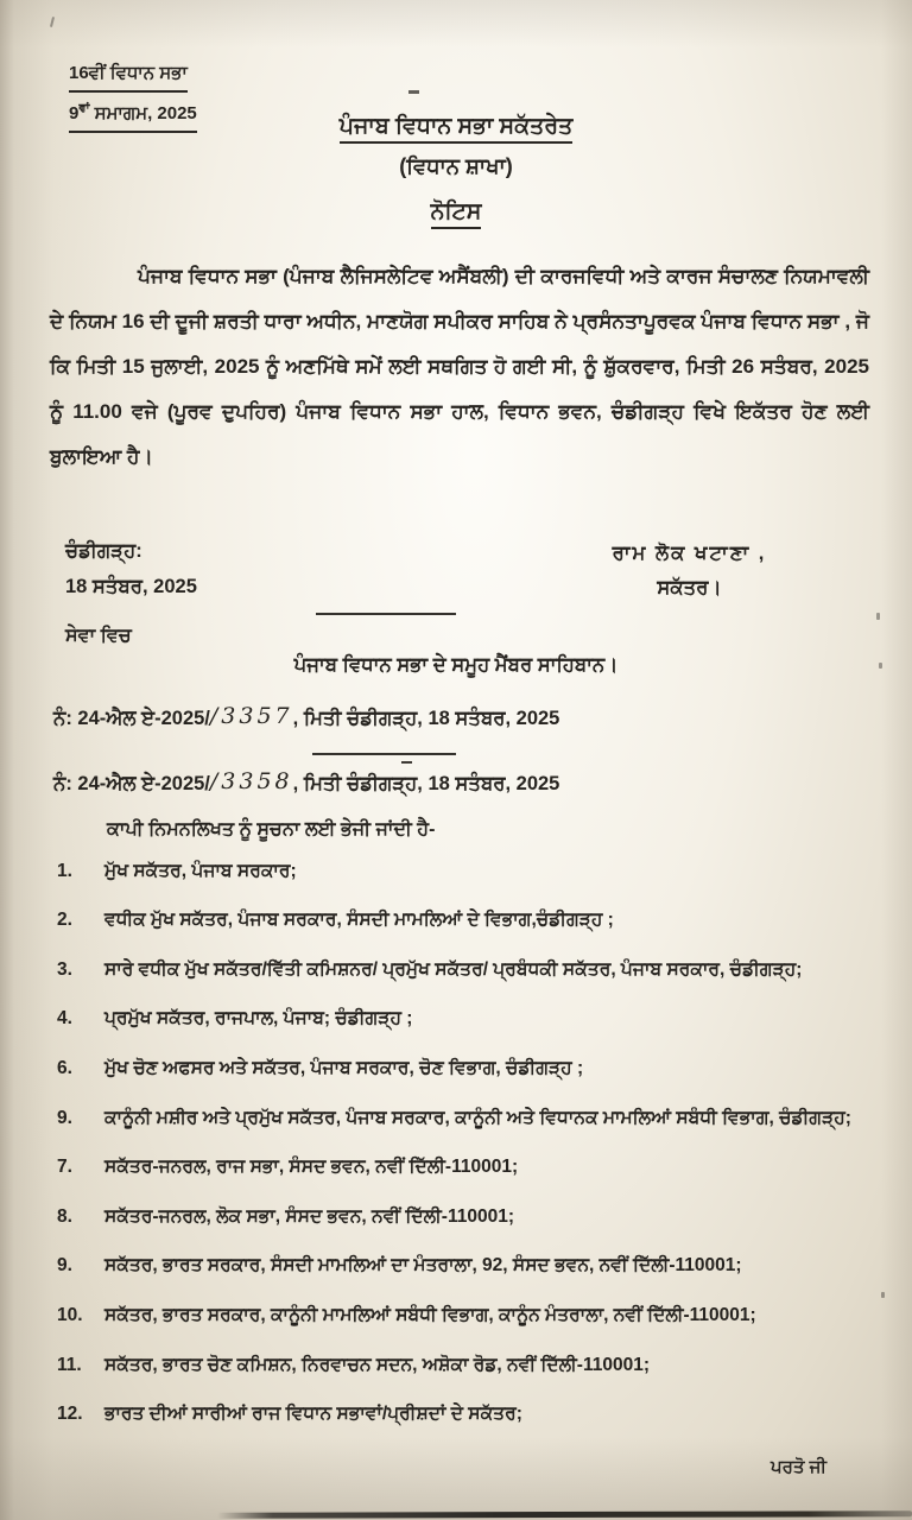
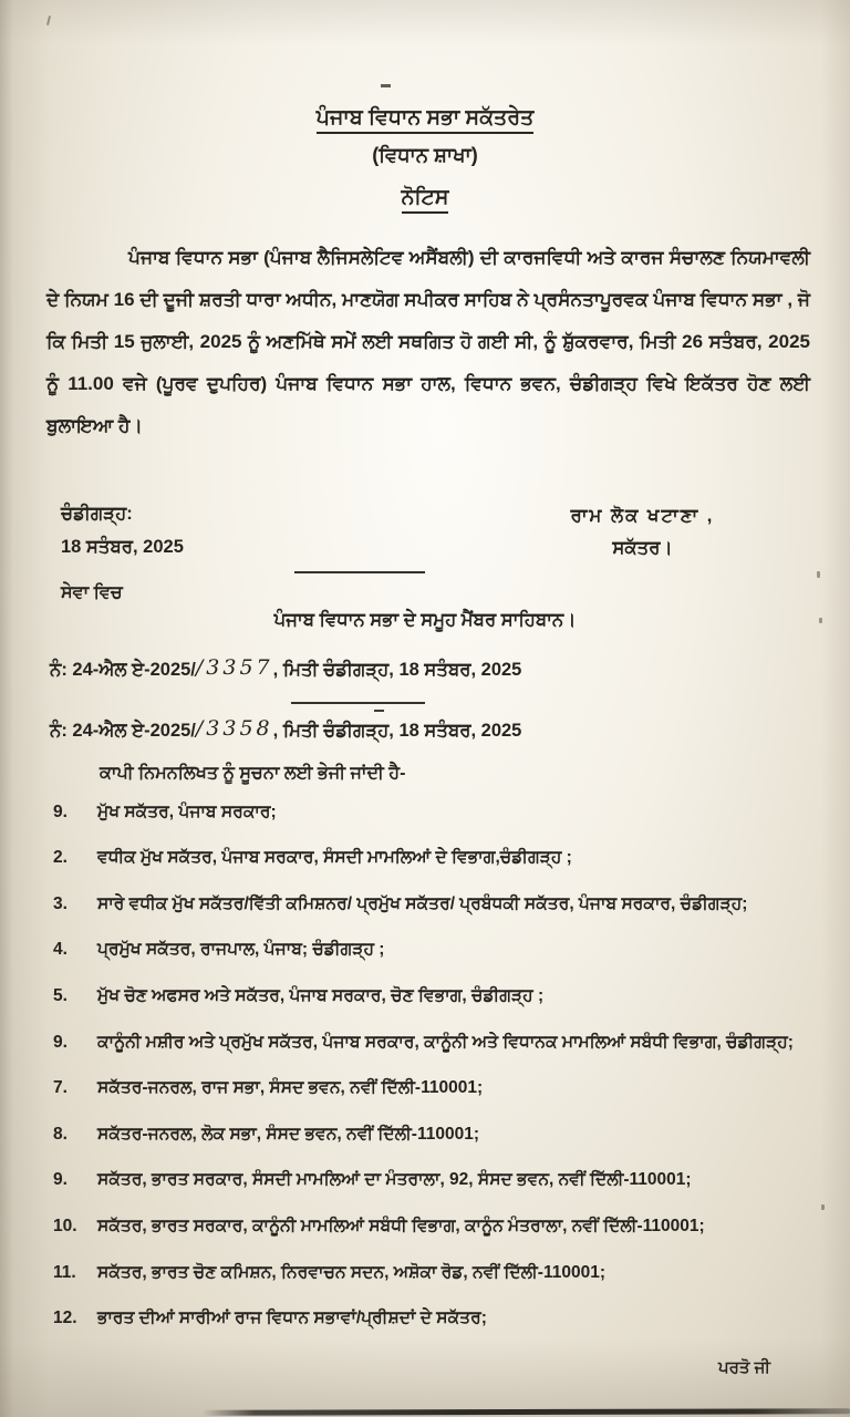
- 16ਵੀਂ ਵਿਧਾਨ ਸਭਾ
- 9ਵਾਂ ਸਮਾਗਮ, 2025
  ਪੰਜਾਬ ਵਿਧਾਨ ਸਭਾ ਸਕੱਤਰੇਤ
  (ਵਿਧਾਨ ਸ਼ਾਖਾ)
  ਨੋਟਿਸ
  ਪੰਜਾਬ ਵਿਧਾਨ ਸਭਾ (ਪੰਜਾਬ ਲੈਜਿਸਲੇਟਿਵ ਅਸੈਂਬਲੀ) ਦੀ ਕਾਰਜਵਿਧੀ ਅਤੇ ਕਾਰਜ ਸੰਚਾਲਣ ਨਿਯਮਾਵਲੀ ਦੇ ਨਿਯਮ 16 ਦੀ ਦੂਜੀ ਸ਼ਰਤੀ ਧਾਰਾ ਅਧੀਨ, ਮਾਣਯੋਗ ਸਪੀਕਰ ਸਾਹਿਬ ਨੇ ਪ੍ਰਸੰਨਤਾਪੂਰਵਕ ਪੰਜਾਬ ਵਿਧਾਨ ਸਭਾ , ਜੋ ਕਿ ਮਿਤੀ 15 ਜੁਲਾਈ, 2025 ਨੂੰ ਅਣਮਿੱਥੇ ਸਮੇਂ ਲਈ ਸਥਗਿਤ ਹੋ ਗਈ ਸੀ, ਨੂੰ ਸ਼ੁੱਕਰਵਾਰ, ਮਿਤੀ 26 ਸਤੰਬਰ, 2025 ਨੂੰ 11.00 ਵਜੇ (ਪੂਰਵ ਦੁਪਹਿਰ) ਪੰਜਾਬ ਵਿਧਾਨ ਸਭਾ ਹਾਲ, ਵਿਧਾਨ ਭਵਨ, ਚੰਡੀਗੜ੍ਹ ਵਿਖੇ ਇਕੱਤਰ ਹੋਣ ਲਈ ਬੁਲਾਇਆ ਹੈ।
  ਚੰਡੀਗੜ੍ਹ:
  18 ਸਤੰਬਰ, 2025
  ਰਾਮ ਲੋਕ ਖਟਾਣਾ ,
  ਸਕੱਤਰ।
  ਸੇਵਾ ਵਿਚ
  ਪੰਜਾਬ ਵਿਧਾਨ ਸਭਾ ਦੇ ਸਮੂਹ ਮੈਂਬਰ ਸਾਹਿਬਾਨ।
  ਨੰ: 24-ਐਲ ਏ-2025//3357, ਮਿਤੀ ਚੰਡੀਗੜ੍ਹ, 18 ਸਤੰਬਰ, 2025
  ਨੰ: 24-ਐਲ ਏ-2025//3358, ਮਿਤੀ ਚੰਡੀਗੜ੍ਹ, 18 ਸਤੰਬਰ, 2025
  ਕਾਪੀ ਨਿਮਨਲਿਖਤ ਨੂੰ ਸੂਚਨਾ ਲਈ ਭੇਜੀ ਜਾਂਦੀ ਹੈ-
- 1. ਮੁੱਖ ਸਕੱਤਰ, ਪੰਜਾਬ ਸਰਕਾਰ;
+ 9. ਮੁੱਖ ਸਕੱਤਰ, ਪੰਜਾਬ ਸਰਕਾਰ;
  2. ਵਧੀਕ ਮੁੱਖ ਸਕੱਤਰ, ਪੰਜਾਬ ਸਰਕਾਰ, ਸੰਸਦੀ ਮਾਮਲਿਆਂ ਦੇ ਵਿਭਾਗ,ਚੰਡੀਗੜ੍ਹ ;
  3. ਸਾਰੇ ਵਧੀਕ ਮੁੱਖ ਸਕੱਤਰ/ਵਿੱਤੀ ਕਮਿਸ਼ਨਰ/ ਪ੍ਰਮੁੱਖ ਸਕੱਤਰ/ ਪ੍ਰਬੰਧਕੀ ਸਕੱਤਰ, ਪੰਜਾਬ ਸਰਕਾਰ, ਚੰਡੀਗੜ੍ਹ;
  4. ਪ੍ਰਮੁੱਖ ਸਕੱਤਰ, ਰਾਜਪਾਲ, ਪੰਜਾਬ; ਚੰਡੀਗੜ੍ਹ ;
- 6. ਮੁੱਖ ਚੋਣ ਅਫਸਰ ਅਤੇ ਸਕੱਤਰ, ਪੰਜਾਬ ਸਰਕਾਰ, ਚੋਣ ਵਿਭਾਗ, ਚੰਡੀਗੜ੍ਹ ;
+ 5. ਮੁੱਖ ਚੋਣ ਅਫਸਰ ਅਤੇ ਸਕੱਤਰ, ਪੰਜਾਬ ਸਰਕਾਰ, ਚੋਣ ਵਿਭਾਗ, ਚੰਡੀਗੜ੍ਹ ;
  9. ਕਾਨੂੰਨੀ ਮਸ਼ੀਰ ਅਤੇ ਪ੍ਰਮੁੱਖ ਸਕੱਤਰ, ਪੰਜਾਬ ਸਰਕਾਰ, ਕਾਨੂੰਨੀ ਅਤੇ ਵਿਧਾਨਕ ਮਾਮਲਿਆਂ ਸਬੰਧੀ ਵਿਭਾਗ, ਚੰਡੀਗੜ੍ਹ;
  7. ਸਕੱਤਰ-ਜਨਰਲ, ਰਾਜ ਸਭਾ, ਸੰਸਦ ਭਵਨ, ਨਵੀਂ ਦਿੱਲੀ-110001;
  8. ਸਕੱਤਰ-ਜਨਰਲ, ਲੋਕ ਸਭਾ, ਸੰਸਦ ਭਵਨ, ਨਵੀਂ ਦਿੱਲੀ-110001;
  9. ਸਕੱਤਰ, ਭਾਰਤ ਸਰਕਾਰ, ਸੰਸਦੀ ਮਾਮਲਿਆਂ ਦਾ ਮੰਤਰਾਲਾ, 92, ਸੰਸਦ ਭਵਨ, ਨਵੀਂ ਦਿੱਲੀ-110001;
  10. ਸਕੱਤਰ, ਭਾਰਤ ਸਰਕਾਰ, ਕਾਨੂੰਨੀ ਮਾਮਲਿਆਂ ਸਬੰਧੀ ਵਿਭਾਗ, ਕਾਨੂੰਨ ਮੰਤਰਾਲਾ, ਨਵੀਂ ਦਿੱਲੀ-110001;
  11. ਸਕੱਤਰ, ਭਾਰਤ ਚੋਣ ਕਮਿਸ਼ਨ, ਨਿਰਵਾਚਨ ਸਦਨ, ਅਸ਼ੋਕਾ ਰੋਡ, ਨਵੀਂ ਦਿੱਲੀ-110001;
  12. ਭਾਰਤ ਦੀਆਂ ਸਾਰੀਆਂ ਰਾਜ ਵਿਧਾਨ ਸਭਾਵਾਂ/ਪ੍ਰੀਸ਼ਦਾਂ ਦੇ ਸਕੱਤਰ;
  ਪਰਤੋ ਜੀ
